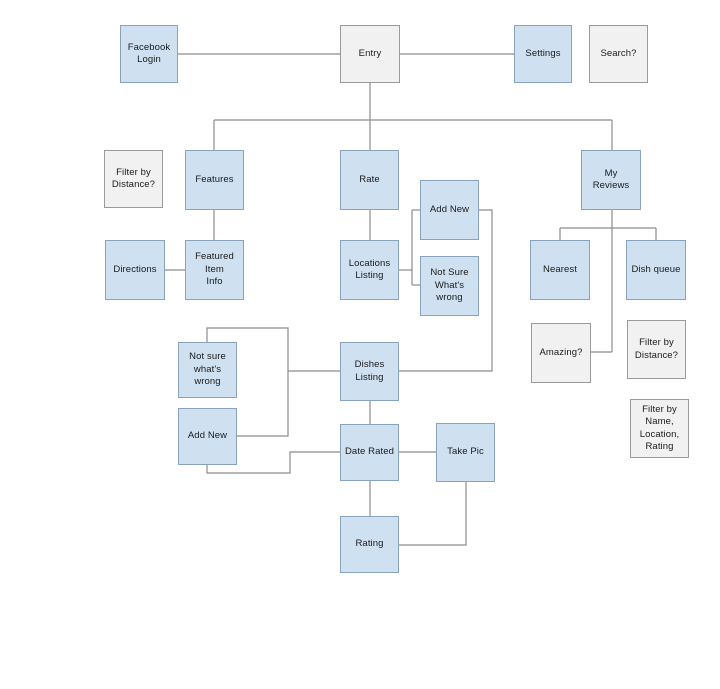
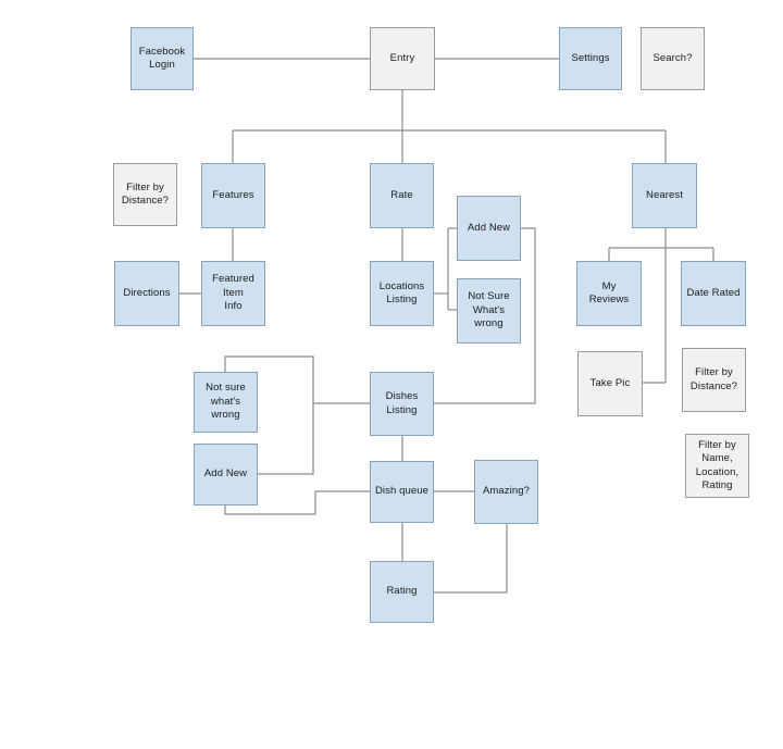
  Facebook
  Login
  Entry
  Settings
  Search?
  Filter by
  Distance?
  Features
  Rate
- My Reviews
+ Nearest
  Add New
  Directions
  Featured
  Item
  Info
  Locations
  Listing
- Nearest
+ My Reviews
- Dish queue
+ Date Rated
  Not Sure
  What's
  wrong
- Amazing?
+ Take Pic
  Filter by
  Distance?
  Not sure
  what's wrong
  Dishes
  Listing
  Filter by
  Name,
  Location,
  Rating
  Add New
- Date Rated
+ Dish queue
- Take Pic
+ Amazing?
  Rating
